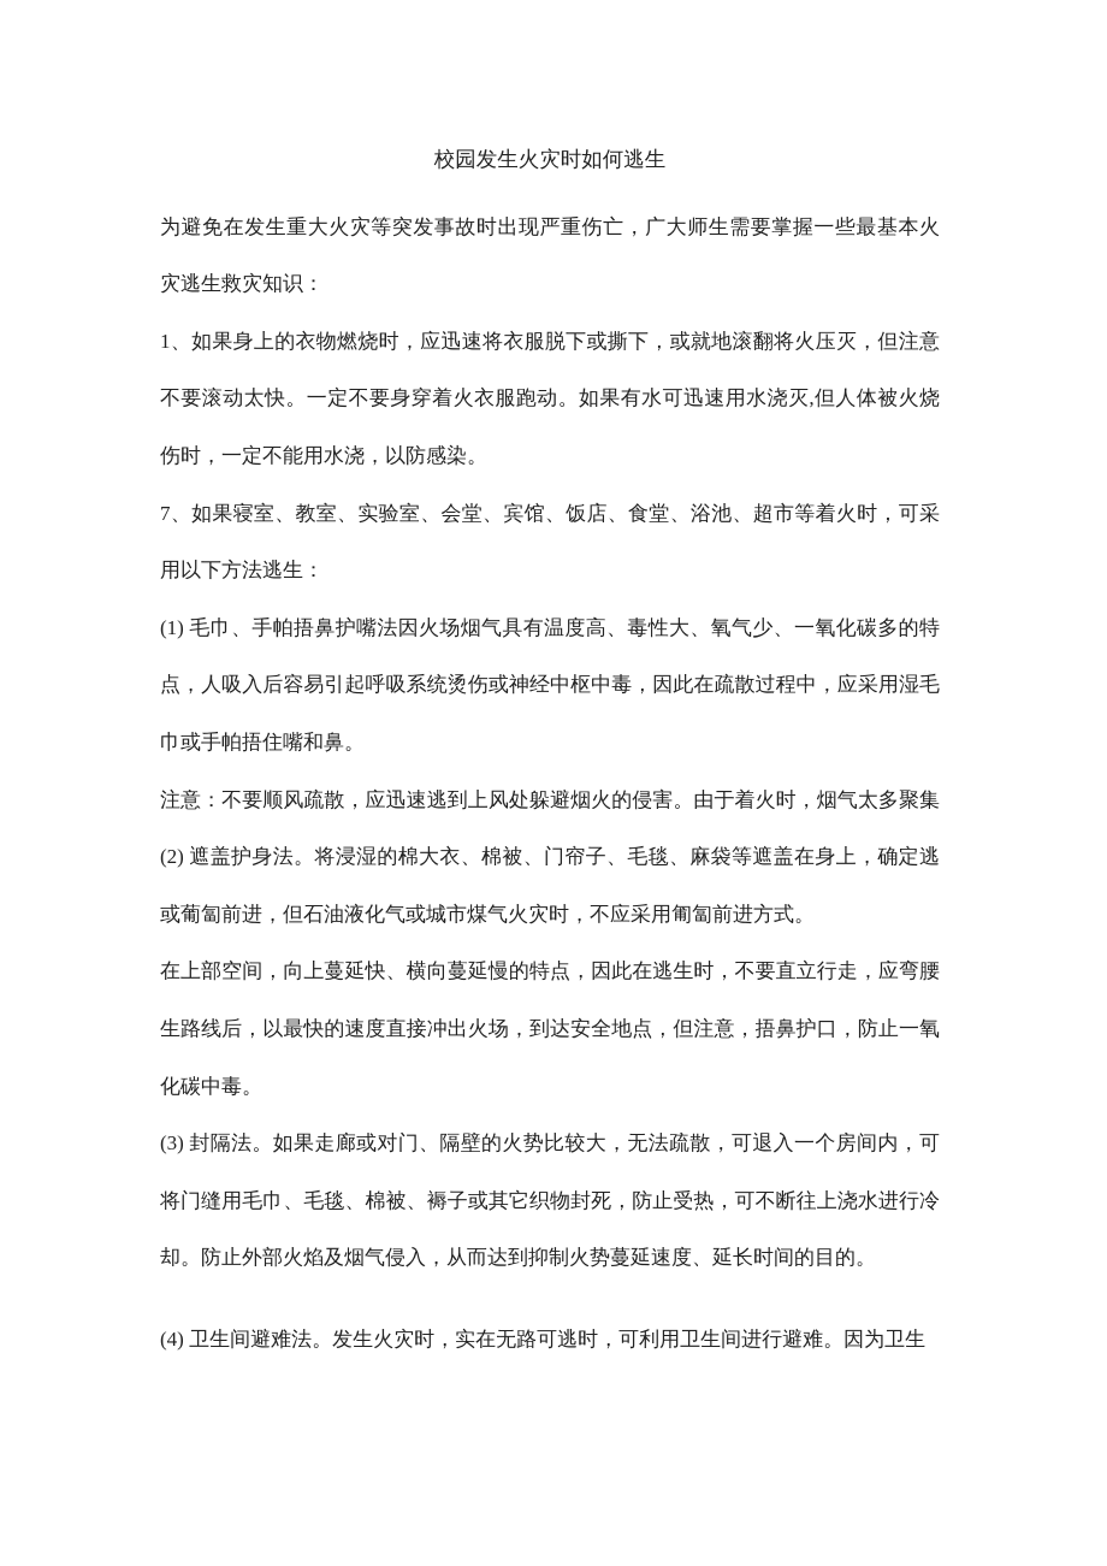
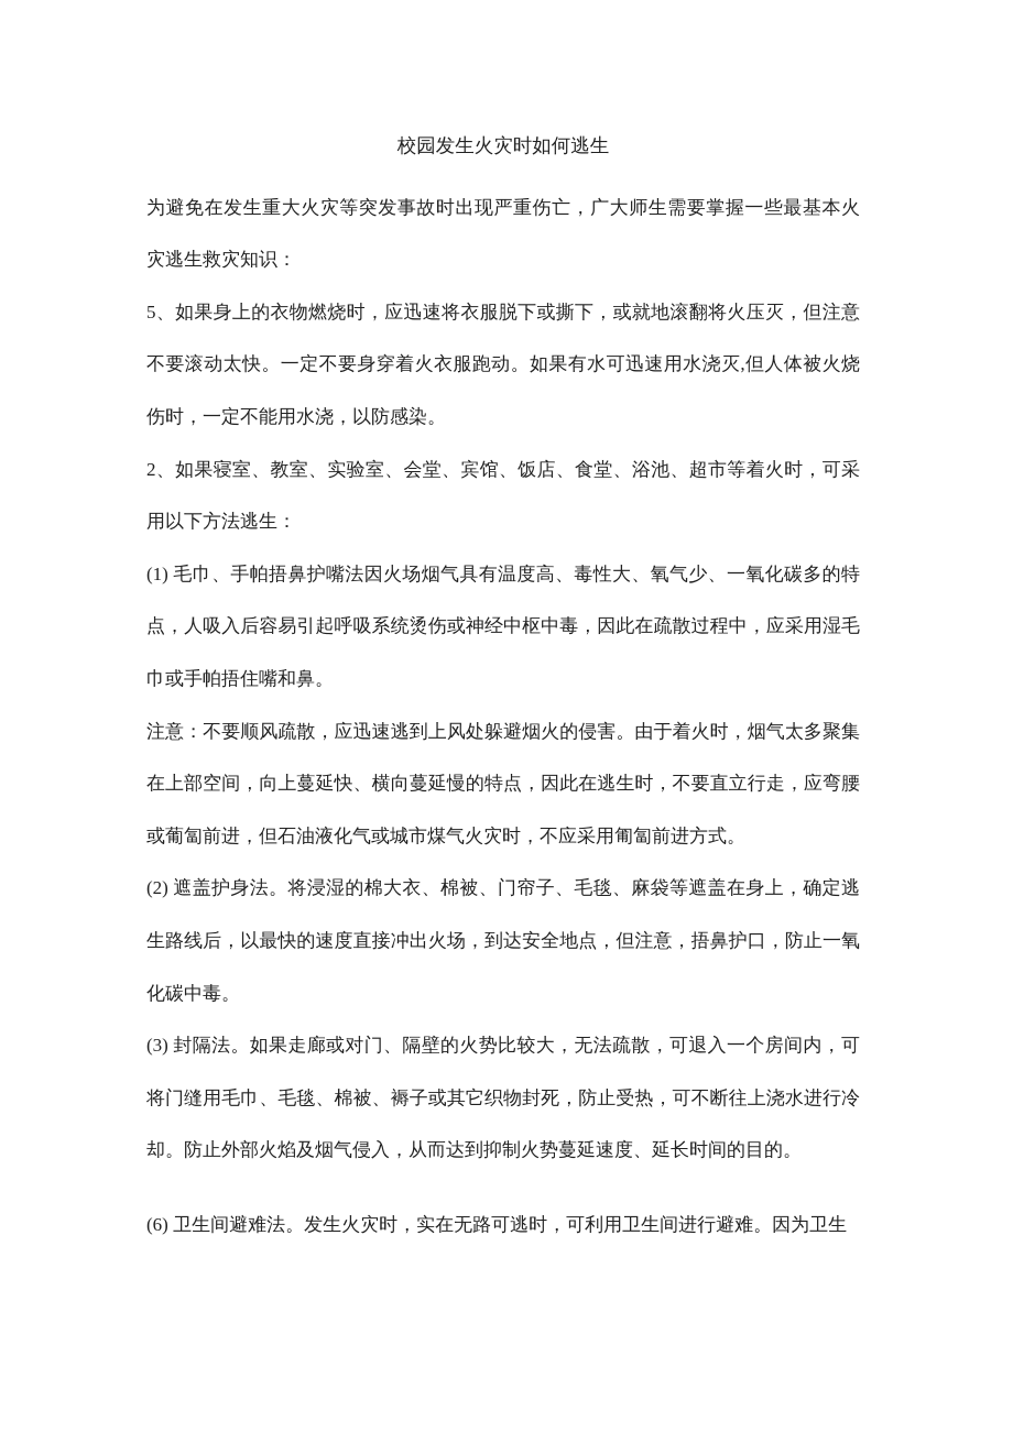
  校园发生火灾时如何逃生
  为避免在发生重大火灾等突发事故时出现严重伤亡，广大师生需要掌握一些最基本火
  灾逃生救灾知识：
- 1、如果身上的衣物燃烧时，应迅速将衣服脱下或撕下，或就地滚翻将火压灭，但注意
+ 5、如果身上的衣物燃烧时，应迅速将衣服脱下或撕下，或就地滚翻将火压灭，但注意
  不要滚动太快。一定不要身穿着火衣服跑动。如果有水可迅速用水浇灭,但人体被火烧
  伤时，一定不能用水浇，以防感染。
- 7、如果寝室、教室、实验室、会堂、宾馆、饭店、食堂、浴池、超市等着火时，可采
+ 2、如果寝室、教室、实验室、会堂、宾馆、饭店、食堂、浴池、超市等着火时，可采
  用以下方法逃生：
  (1) 毛巾、手帕捂鼻护嘴法因火场烟气具有温度高、毒性大、氧气少、一氧化碳多的特
  点，人吸入后容易引起呼吸系统烫伤或神经中枢中毒，因此在疏散过程中，应采用湿毛
  巾或手帕捂住嘴和鼻。
  注意：不要顺风疏散，应迅速逃到上风处躲避烟火的侵害。由于着火时，烟气太多聚集
- (2) 遮盖护身法。将浸湿的棉大衣、棉被、门帘子、毛毯、麻袋等遮盖在身上，确定逃
+ 在上部空间，向上蔓延快、横向蔓延慢的特点，因此在逃生时，不要直立行走，应弯腰
  或葡匐前进，但石油液化气或城市煤气火灾时，不应采用匍匐前进方式。
- 在上部空间，向上蔓延快、横向蔓延慢的特点，因此在逃生时，不要直立行走，应弯腰
+ (2) 遮盖护身法。将浸湿的棉大衣、棉被、门帘子、毛毯、麻袋等遮盖在身上，确定逃
  生路线后，以最快的速度直接冲出火场，到达安全地点，但注意，捂鼻护口，防止一氧
  化碳中毒。
  (3) 封隔法。如果走廊或对门、隔壁的火势比较大，无法疏散，可退入一个房间内，可
  将门缝用毛巾、毛毯、棉被、褥子或其它织物封死，防止受热，可不断往上浇水进行冷
  却。防止外部火焰及烟气侵入，从而达到抑制火势蔓延速度、延长时间的目的。
- (4) 卫生间避难法。发生火灾时，实在无路可逃时，可利用卫生间进行避难。因为卫生
+ (6) 卫生间避难法。发生火灾时，实在无路可逃时，可利用卫生间进行避难。因为卫生
